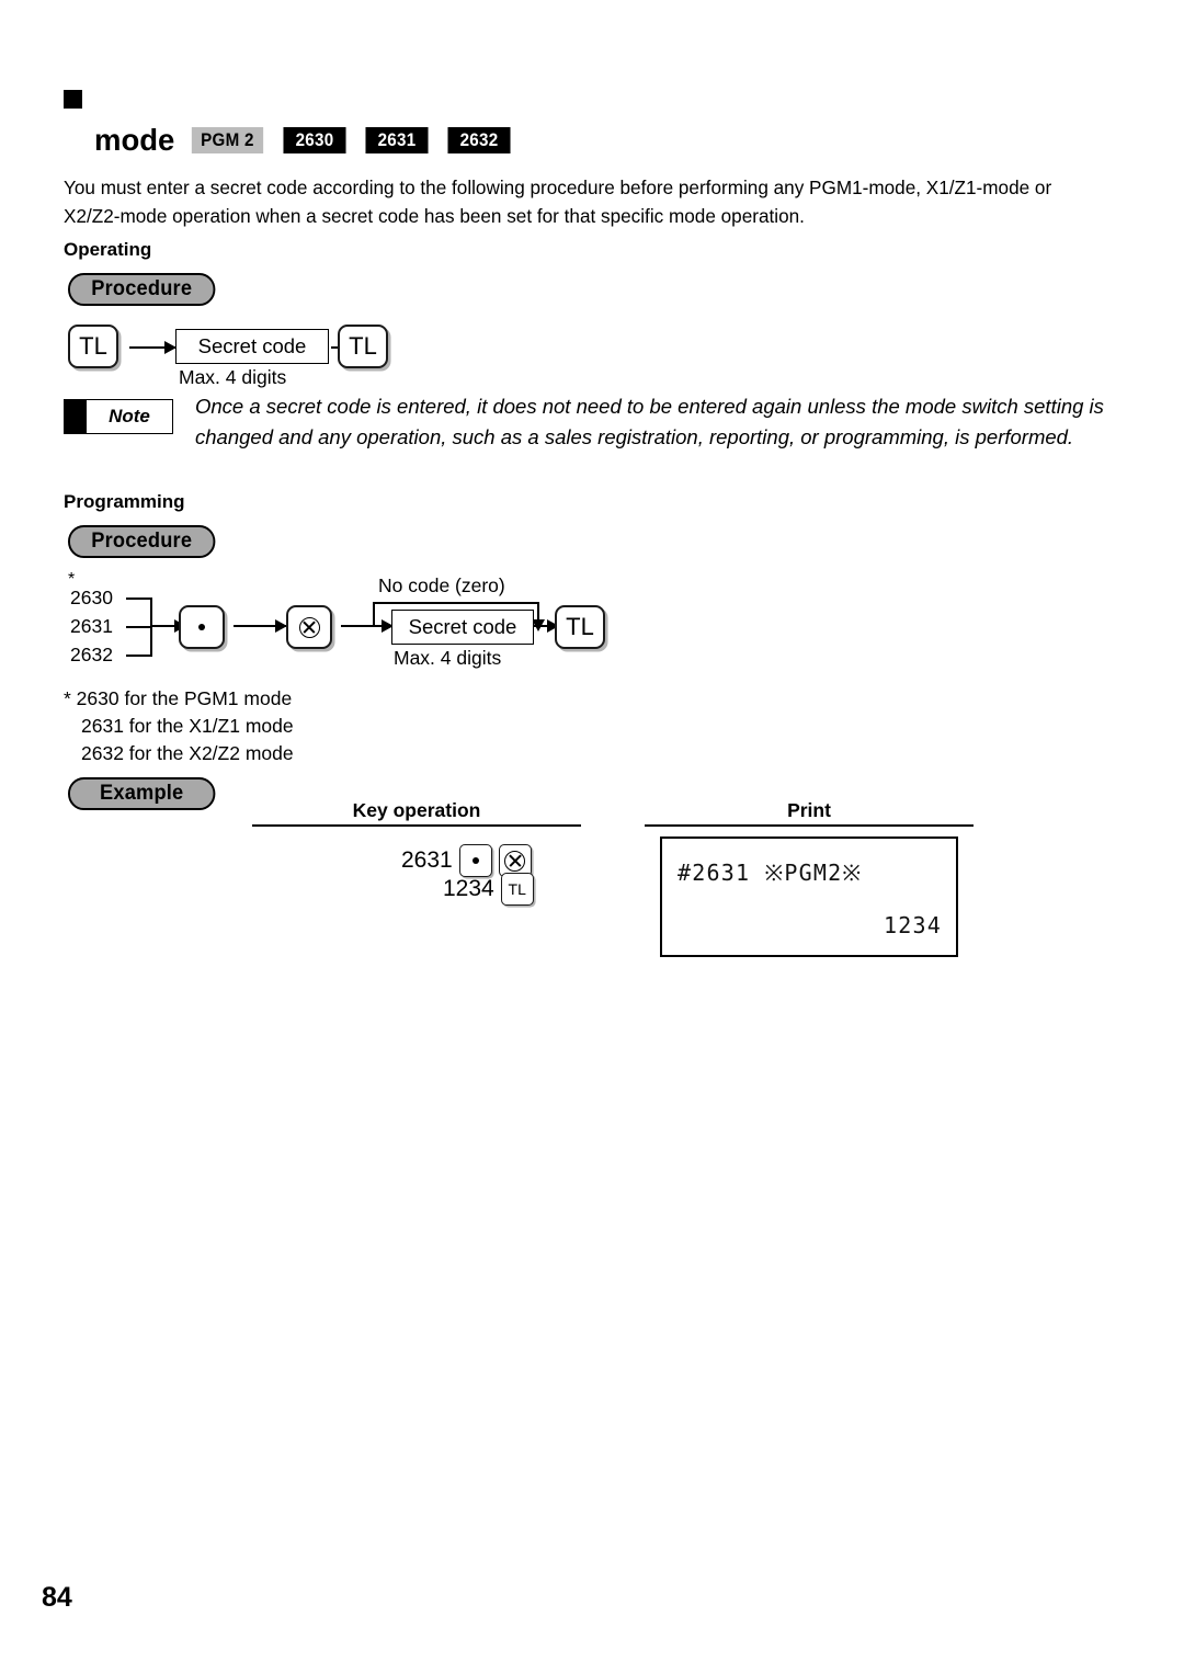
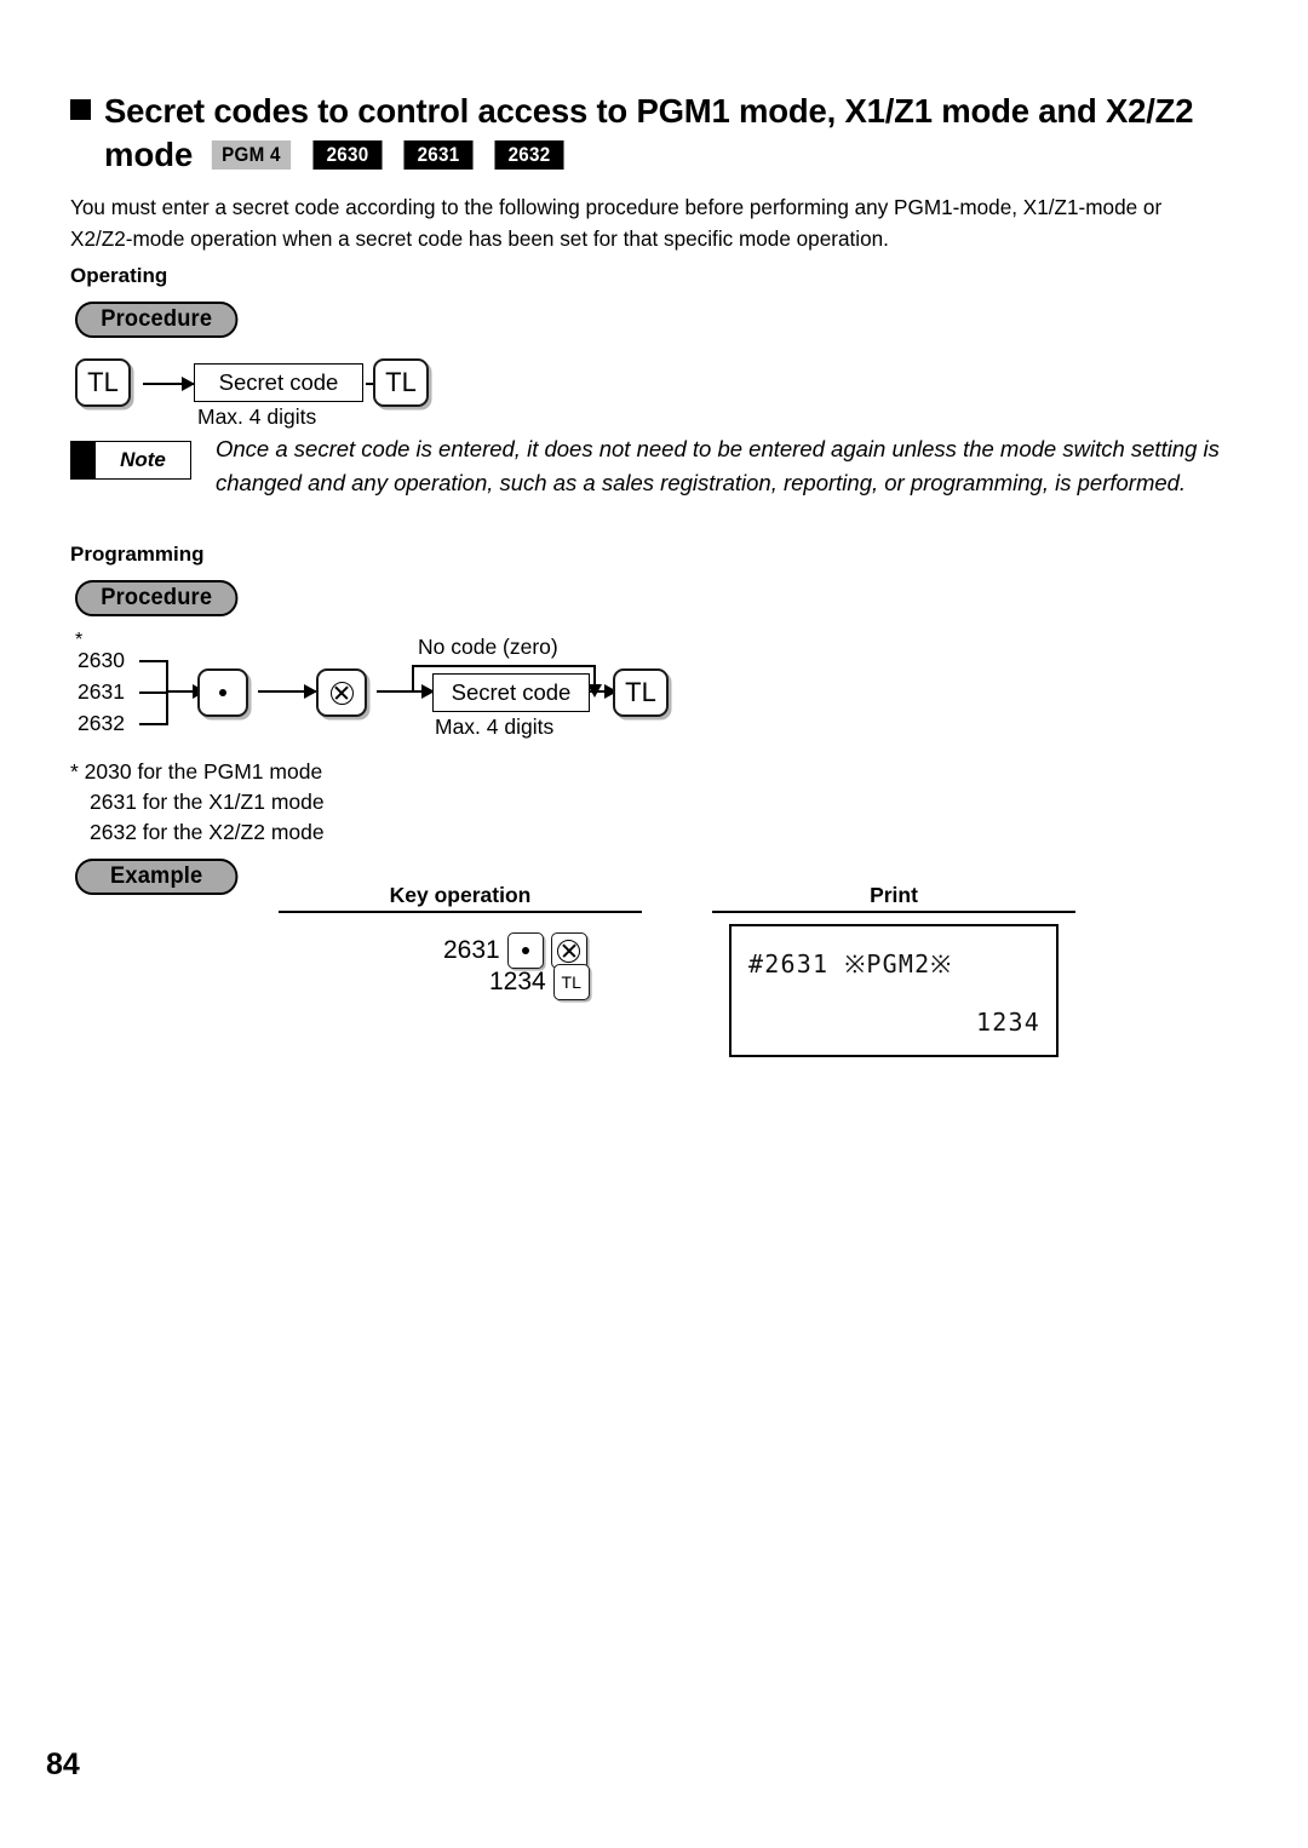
+ Secret codes to control access to PGM1 mode, X1/Z1 mode and X2/Z2
  mode
- PGM 2
+ PGM 4
  2630
  2631
  2632
  You must enter a secret code according to the following procedure before performing any PGM1-mode, X1/Z1-mode or X2/Z2-mode operation when a secret code has been set for that specific mode operation.
  Operating
  Procedure
  TL
  Secret code
  Max. 4 digits
  TL
  Note
  Once a secret code is entered, it does not need to be entered again unless the mode switch setting is changed and any operation, such as a sales registration, reporting, or programming, is performed.
  Programming
  Procedure
  *
  2630
  2631
  2632
  No code (zero)
  Secret code
  Max. 4 digits
  TL
- * 2630 for the PGM1 mode
+ * 2030 for the PGM1 mode
  2631 for the X1/Z1 mode
  2632 for the X2/Z2 mode
  Example
  Key operation
  Print
  2631
  1234
  TL
  #2631 ※PGM2※
  1234
  84
